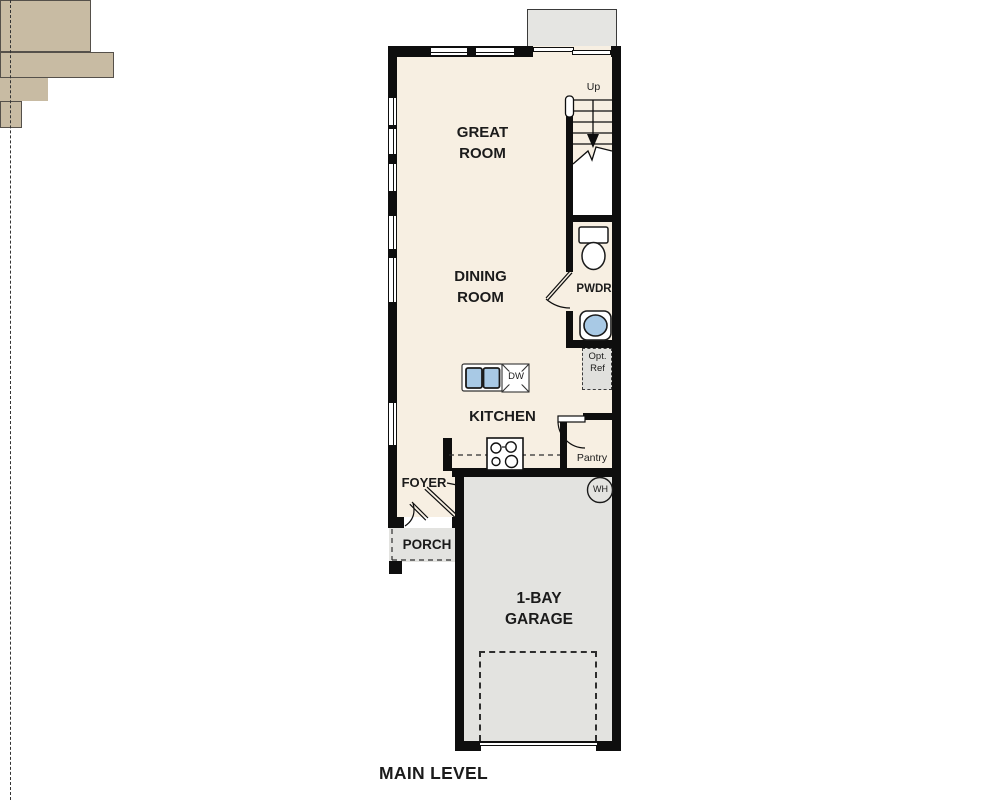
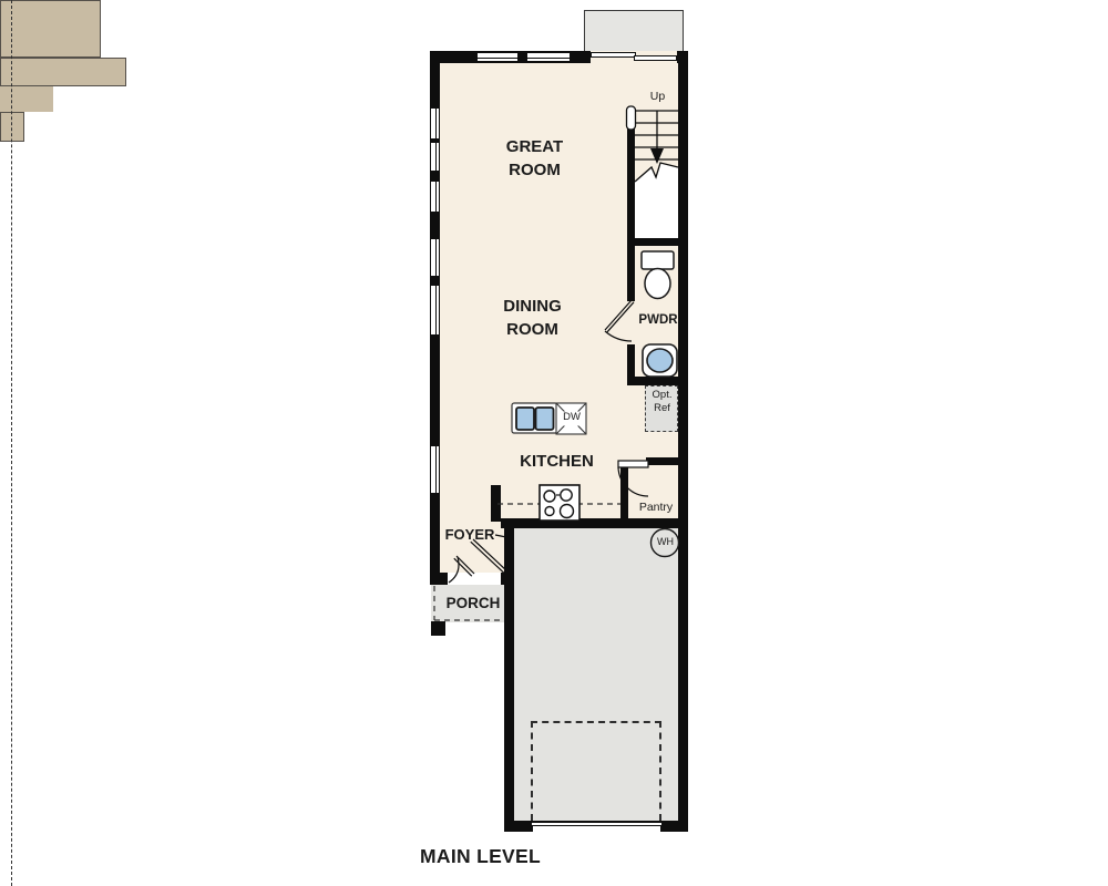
  GREAT
  ROOM
  DINING
  ROOM
  KITCHEN
  FOYER
  PORCH
  PWDR
  Pantry
- 1-BAY
- GARAGE
  Up
  DW
  WH
  Opt.
  Ref
  MAIN LEVEL
